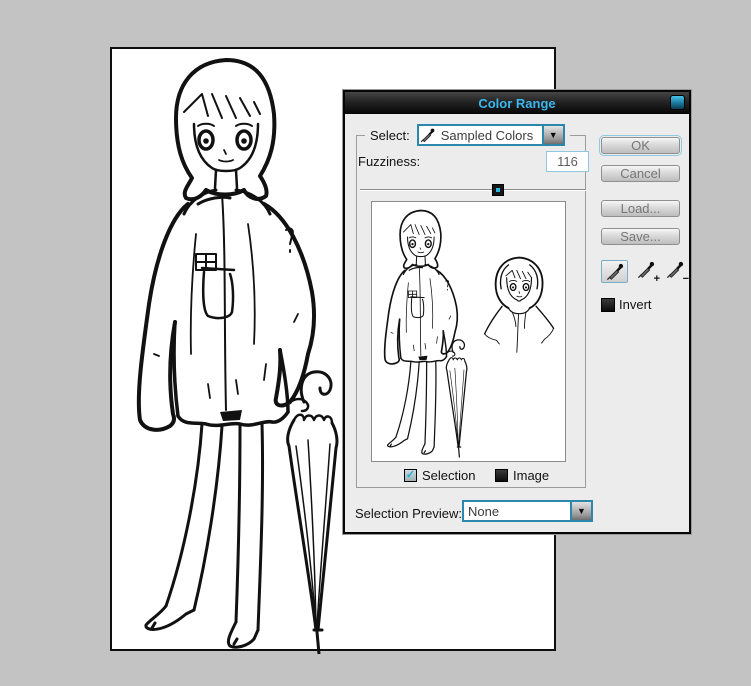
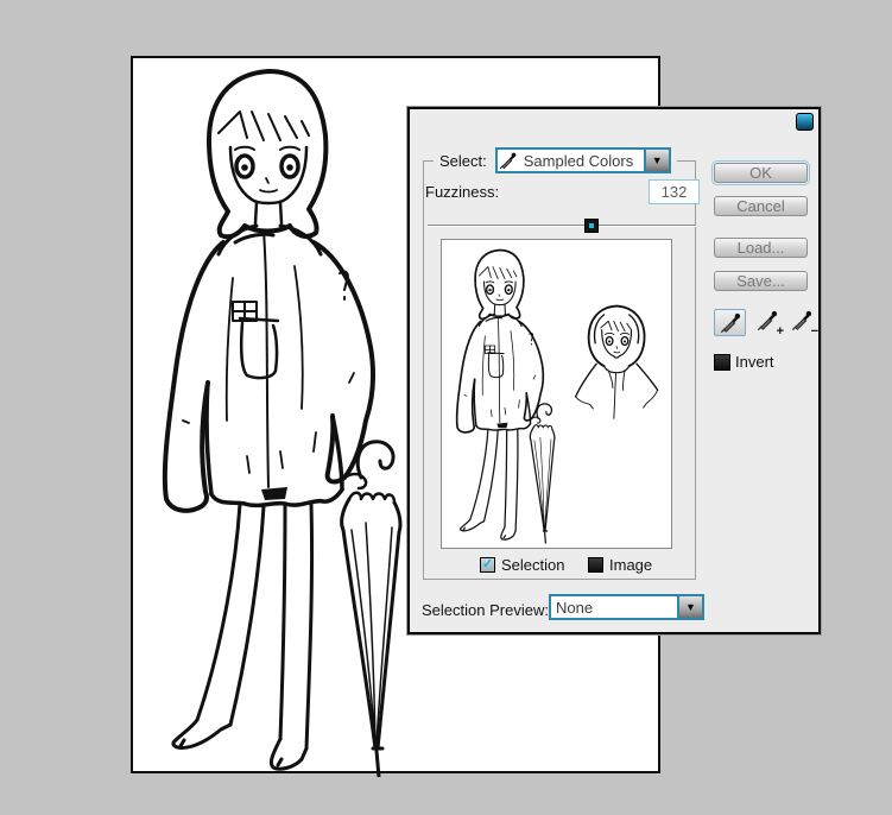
- Color Range
  Select:
  Sampled Colors
  ▼
  Fuzziness:
- 116
+ 132
  ✓
  Selection
  Image
  Selection Preview:
  None
  ▼
  OK
  Cancel
  Load...
  Save...
  +
  −
  Invert
